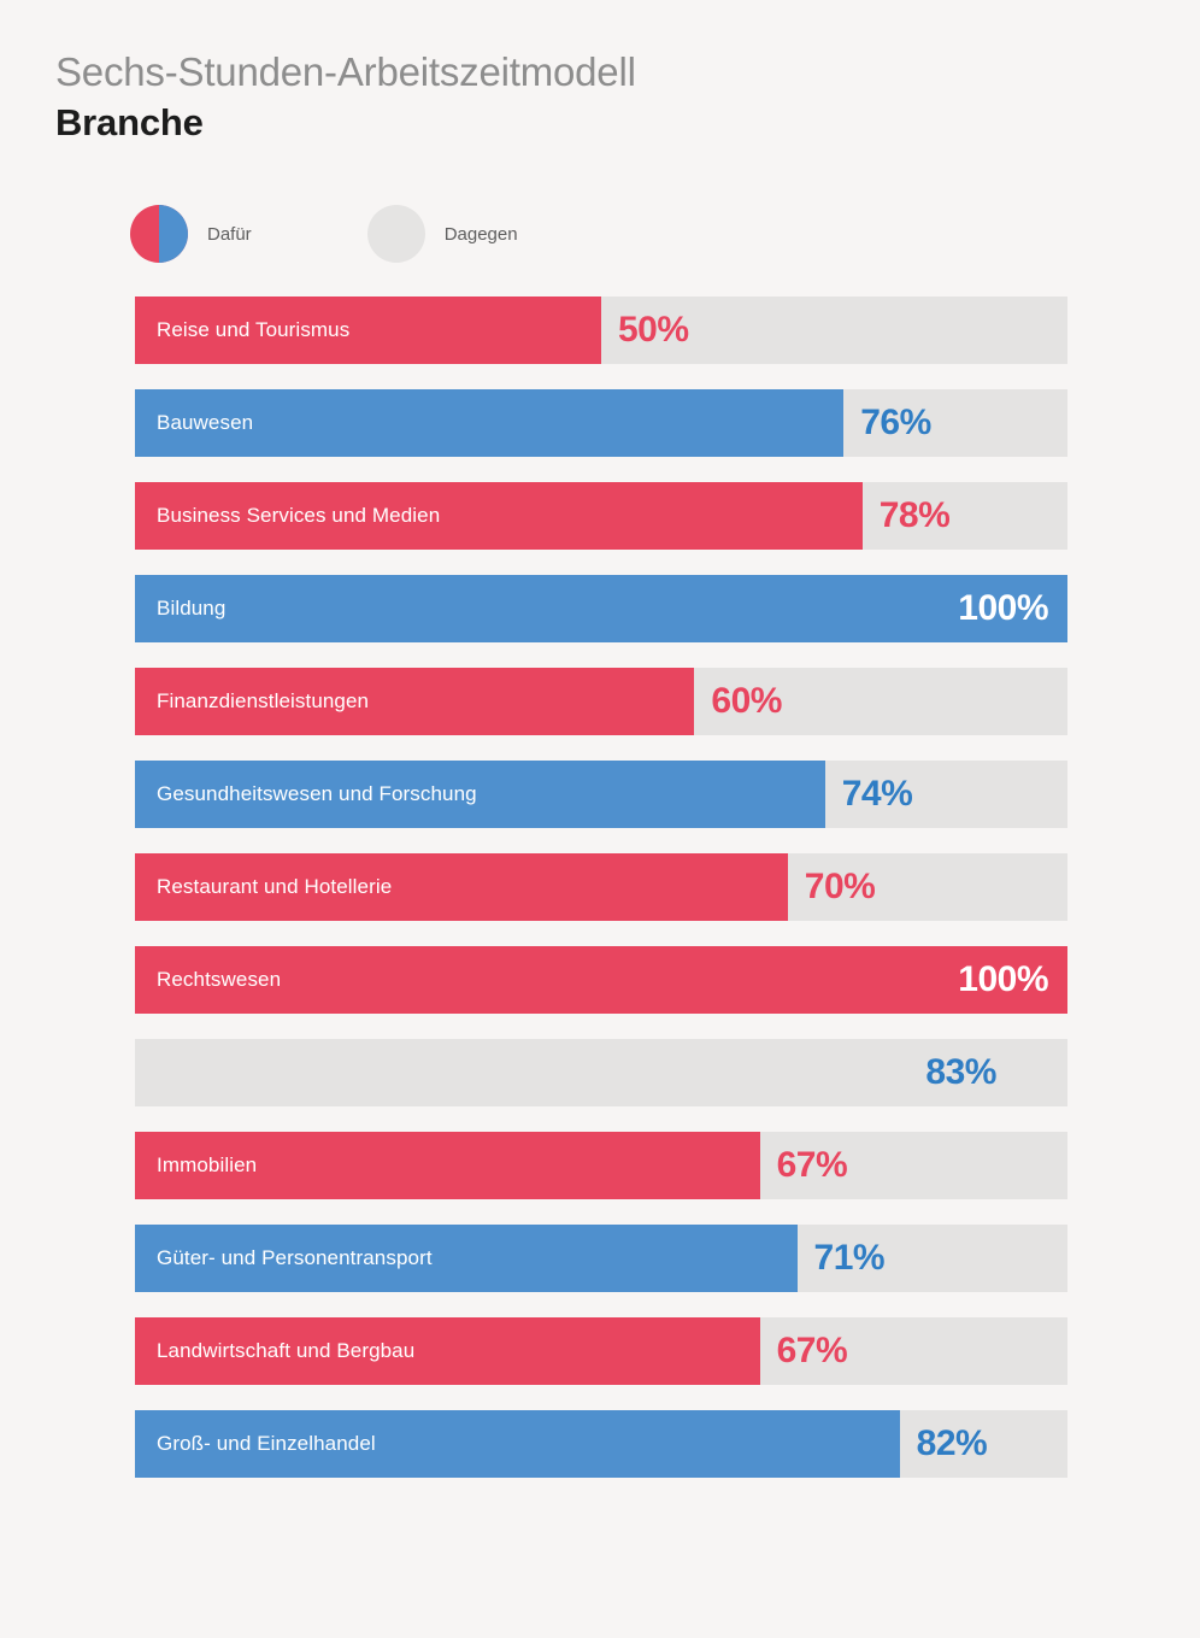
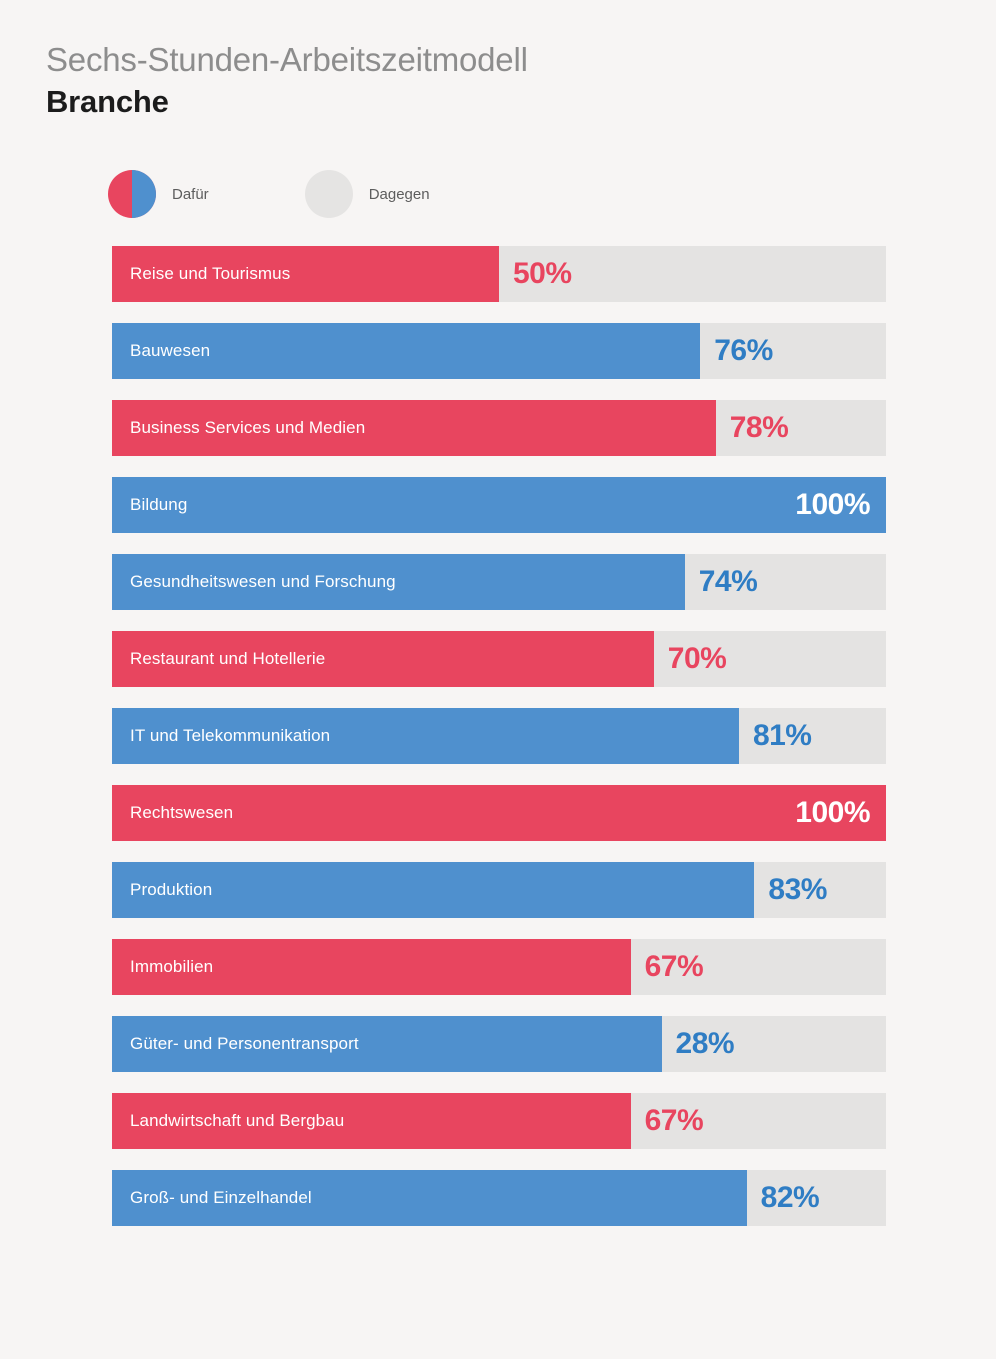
  Sechs-Stunden-Arbeitszeitmodell
  Branche
  Dafür
  Dagegen
  Reise und Tourismus
  50%
  Bauwesen
  76%
  Business Services und Medien
  78%
  Bildung
  100%
- Finanzdienstleistungen
- 60%
  Gesundheitswesen und Forschung
  74%
  Restaurant und Hotellerie
  70%
+ IT und Telekommunikation
+ 81%
  Rechtswesen
  100%
+ Produktion
  83%
  Immobilien
  67%
  Güter- und Personentransport
- 71%
+ 28%
  Landwirtschaft und Bergbau
  67%
  Groß- und Einzelhandel
  82%
